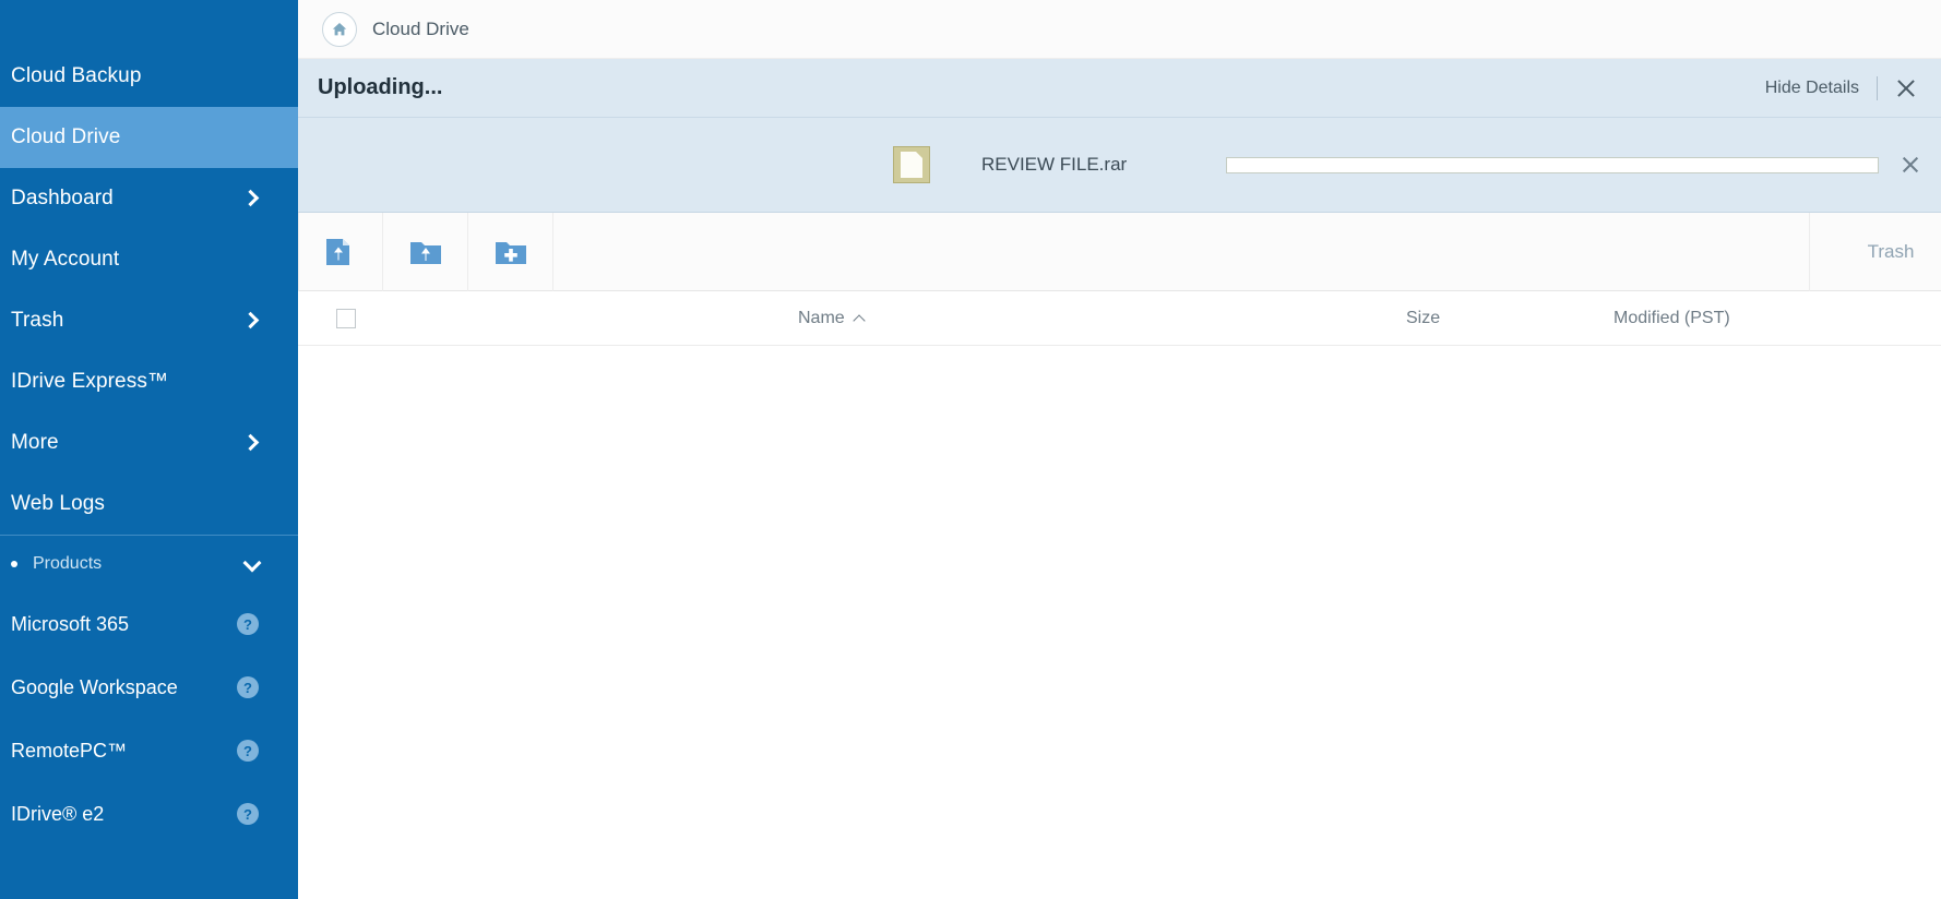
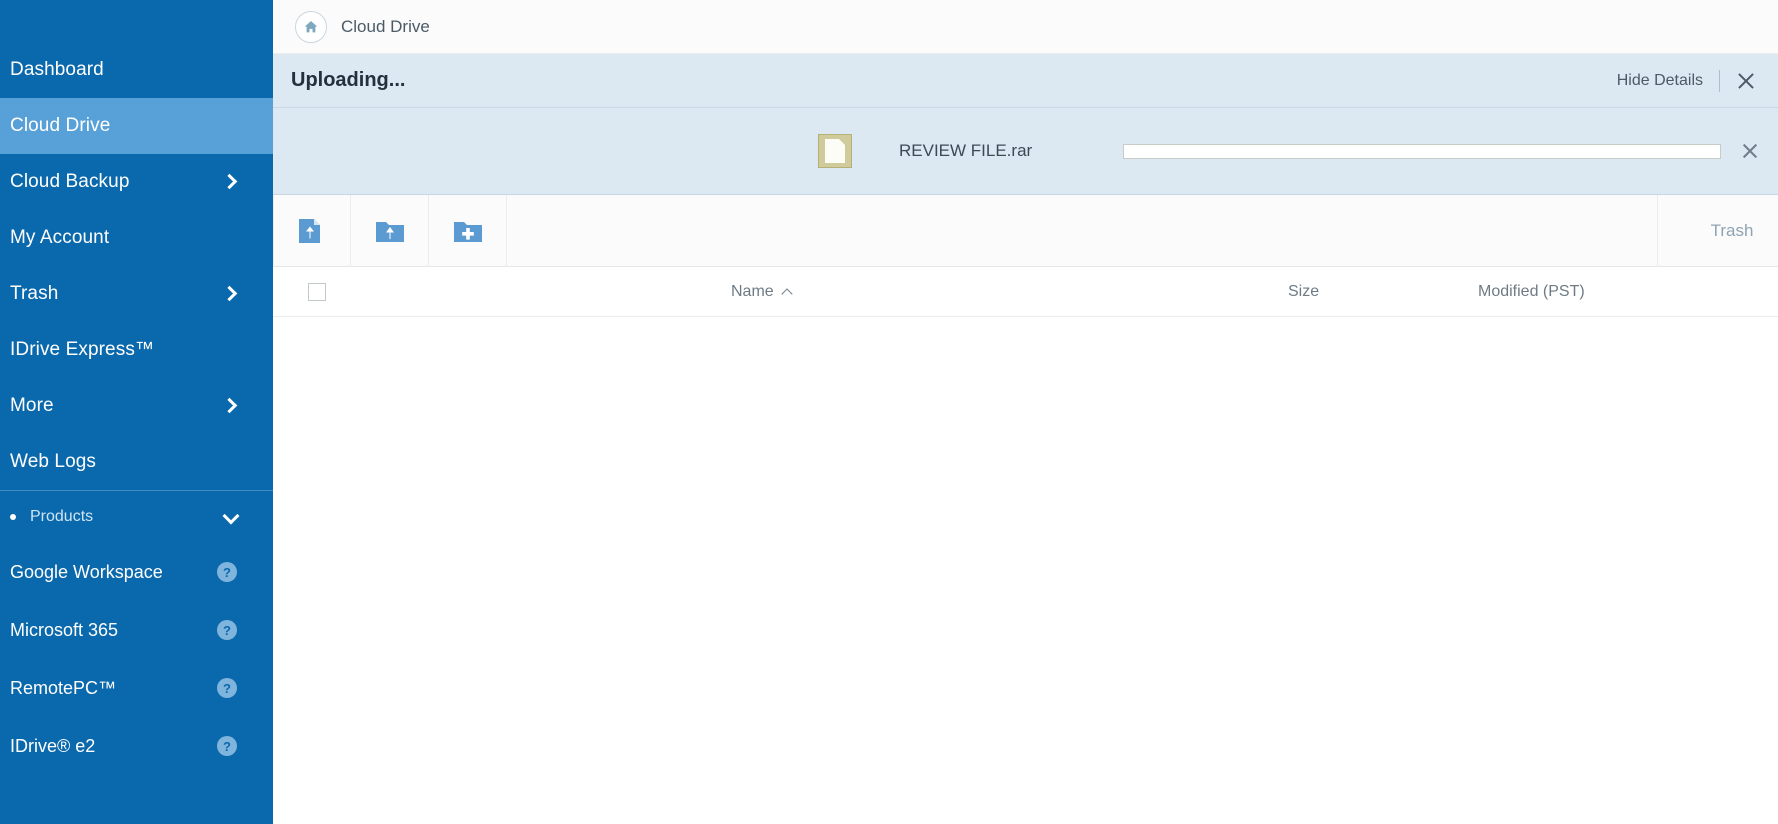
- Cloud Backup
+ Dashboard
  Cloud Drive
- Dashboard
+ Cloud Backup
  My Account
  Trash
  IDrive Express™
  More
  Web Logs
  Products
- Microsoft 365
+ Google Workspace
  ?
- Google Workspace
+ Microsoft 365
  ?
  RemotePC™
  ?
  IDrive® e2
  ?
  Cloud Drive
  Uploading...
  Hide Details
  REVIEW FILE.rar
  Trash
  Name
  Size
  Modified (PST)
